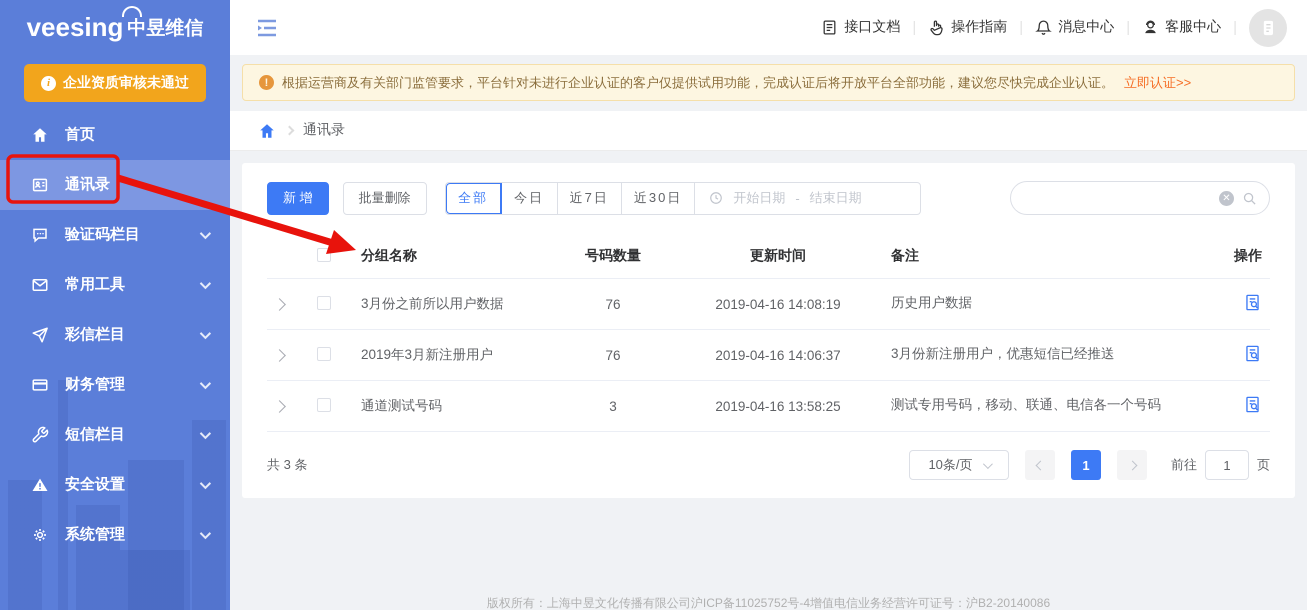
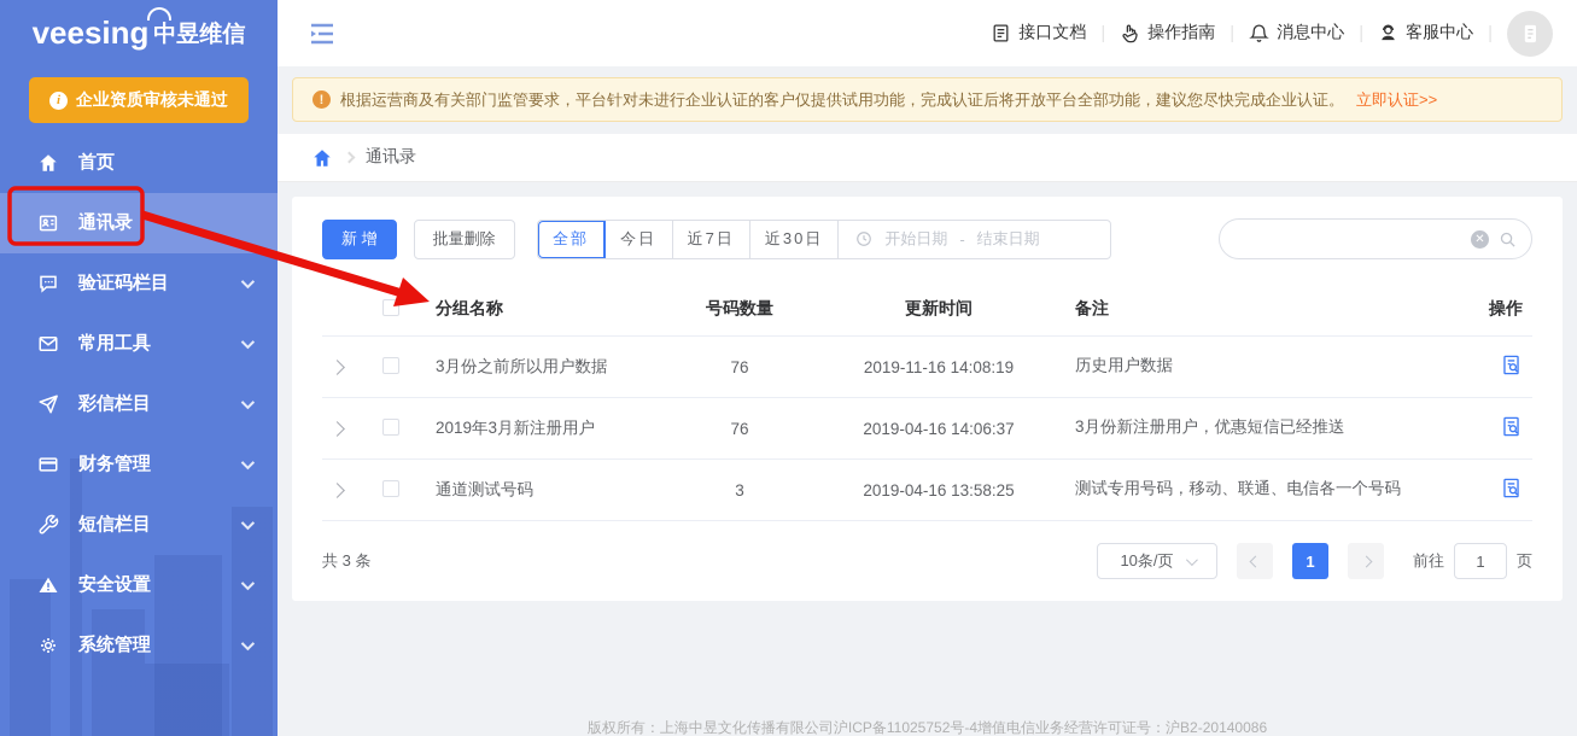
  veesing
  中昱维信
  i
  企业资质审核未通过
  首页
  通讯录
  验证码栏目
  常用工具
  彩信栏目
  财务管理
  短信栏目
  安全设置
  系统管理
  接口文档
  |
  操作指南
  消息中心
  客服中心
  !
  根据运营商及有关部门监管要求，平台针对未进行企业认证的客户仅提供试用功能，完成认证后将开放平台全部功能，建议您尽快完成企业认证。
  立即认证>>
  通讯录
  新 增
  批量删除
  全部
  今日
  近7日
  近30日
  开始日期
  -
  结束日期
  ✕
  		分组名称	号码数量	更新时间	备注	操作
- 		3月份之前所以用户数据	76	2019-04-16 14:08:19	历史用户数据
+ 		3月份之前所以用户数据	76	2019-11-16 14:08:19	历史用户数据
  		2019年3月新注册用户	76	2019-04-16 14:06:37	3月份新注册用户，优惠短信已经推送
  		通道测试号码	3	2019-04-16 13:58:25	测试专用号码，移动、联通、电信各一个号码
  共 3 条
  10条/页
  1
  前往
  1
  页
  版权所有：上海中昱文化传播有限公司沪ICP备11025752号-4增值电信业务经营许可证号：沪B2-20140086
